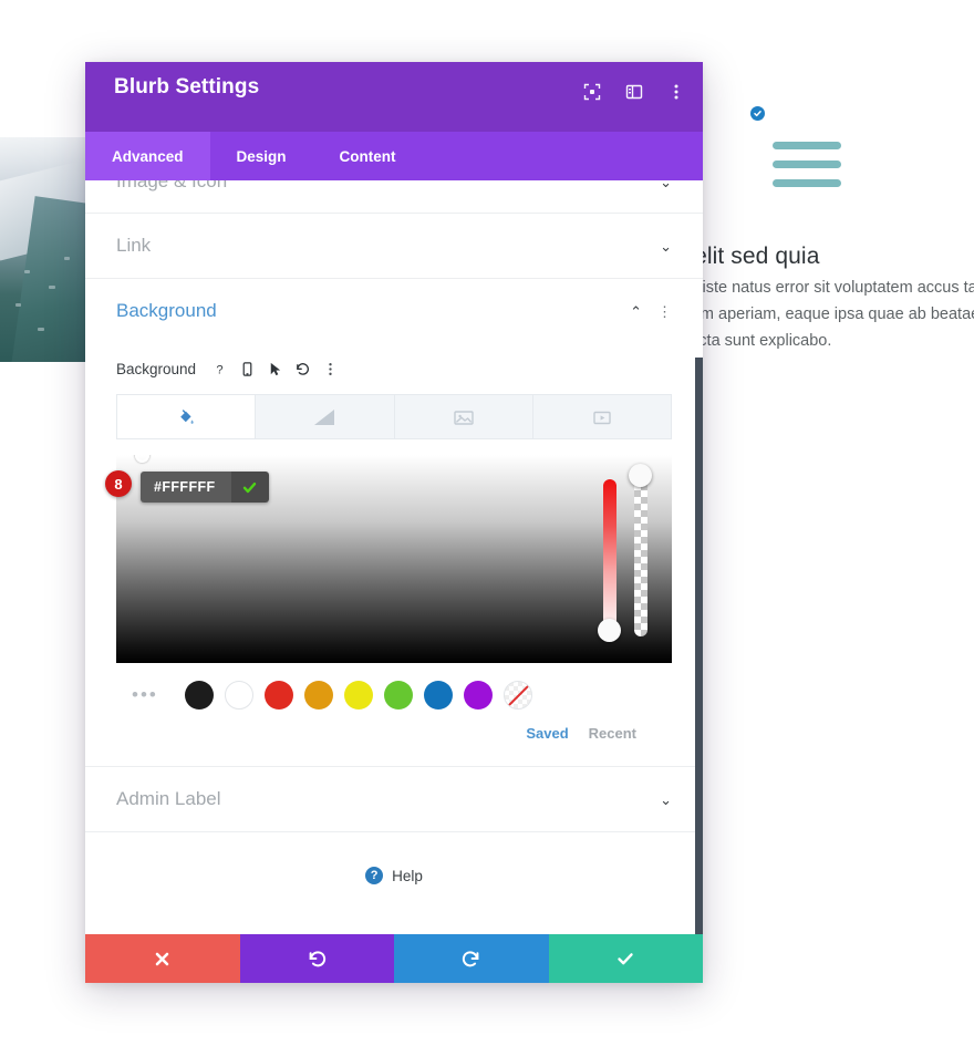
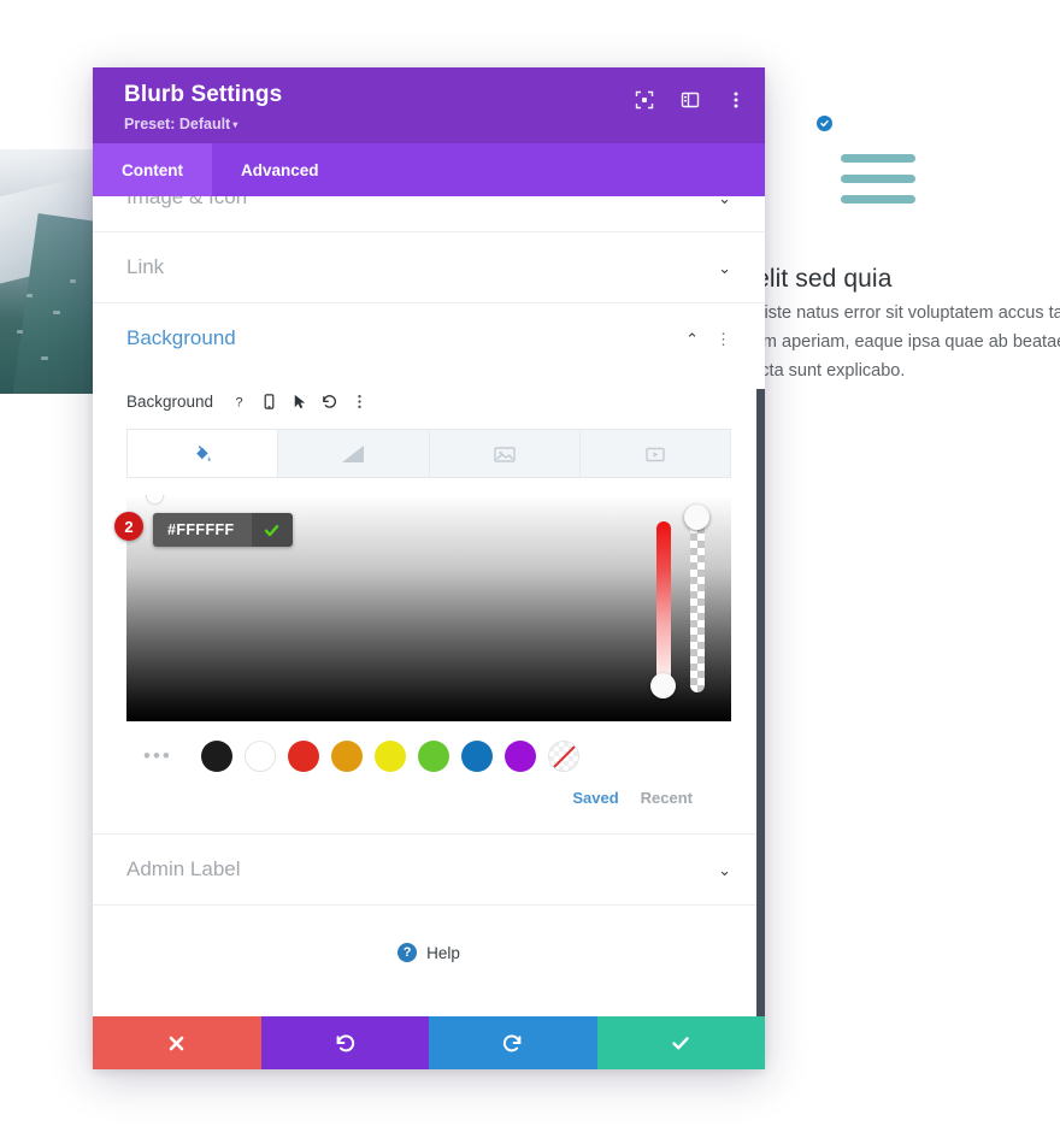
  lit sed quia
  iste natus error sit voluptatem accus ta m aperiam, eaque ipsa quae ab beata ta sunt explicabo.
  Blurb Settings
+ Preset: Default ▾
- Advanced
+ Content
- Design
- Content
+ Advanced
  Image & Icon
  ⌄
  Link
  ⌄
  Background
  ⌃
  ⋮
  Background
  ?
  #FFFFFF
- 8
+ 2
  •••
  Saved
  Recent
  Admin Label
  ⌄
  ?
  Help
